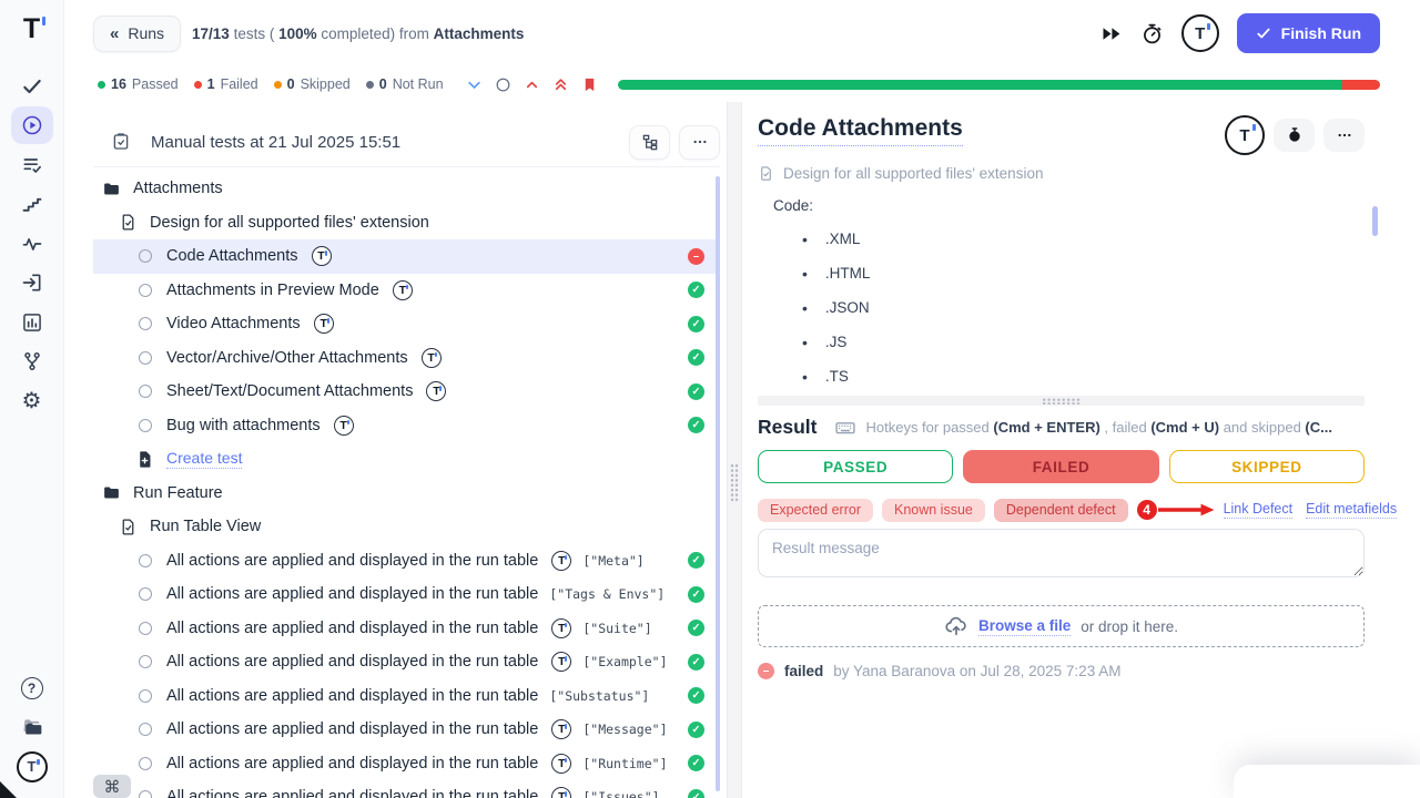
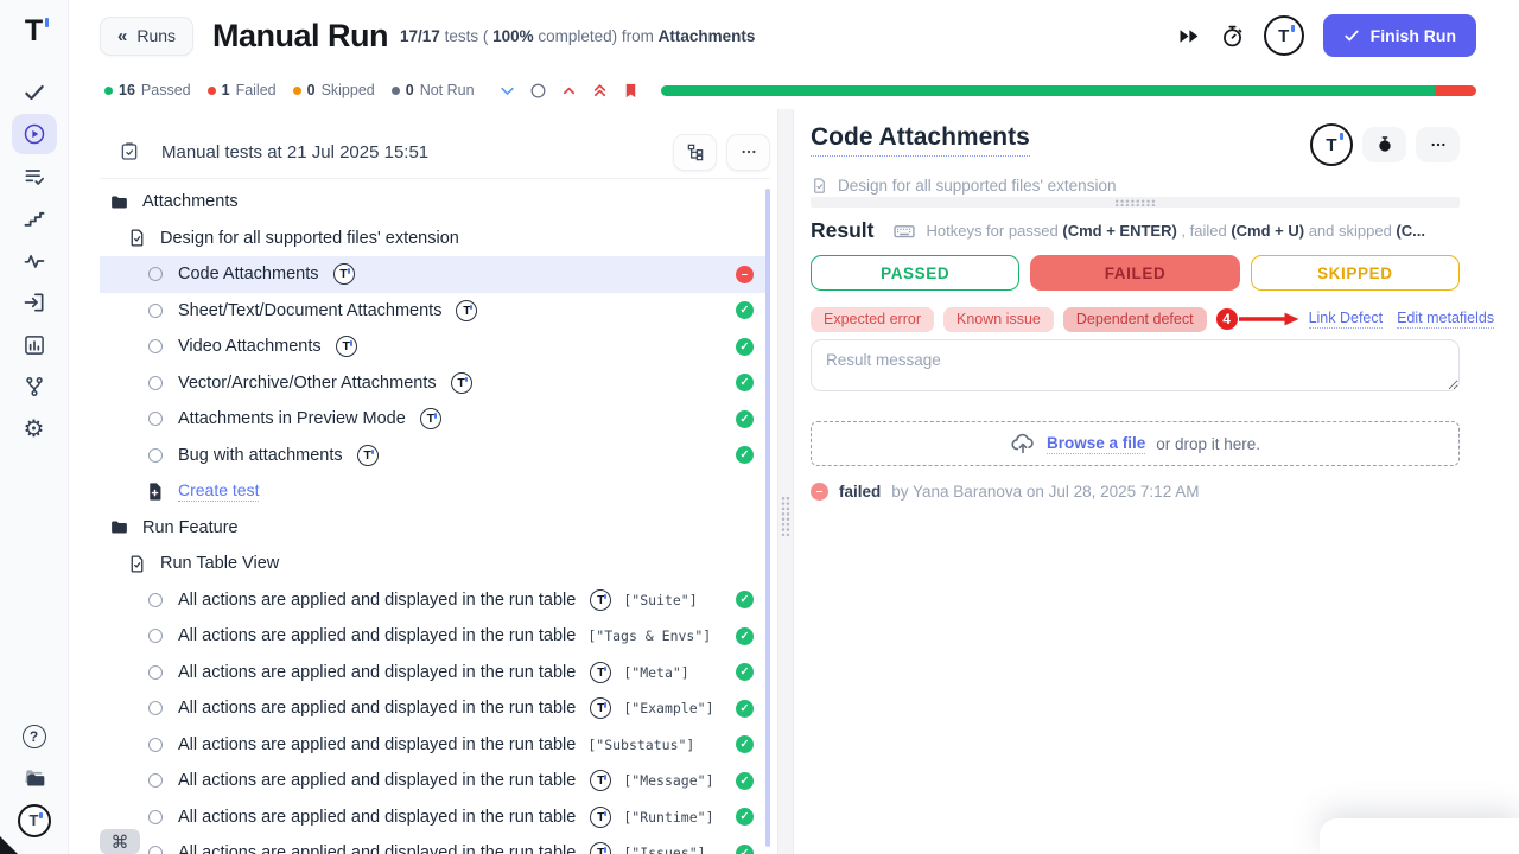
  T
  ⚙
  ?
  T
  «
  Runs
+ Manual Run
- 17/13 tests ( 100% completed) from Attachments
+ 17/17 tests ( 100% completed) from Attachments
  T
  Finish Run
  16
  Passed
  1
  Failed
  0
  Skipped
  0
  Not Run
  Manual tests at 21 Jul 2025 15:51
  Attachments
  Design for all supported files' extension
  Code Attachments
  T
  –
- Attachments in Preview Mode
+ Sheet/Text/Document Attachments
  T
  ✓
  Video Attachments
  T
  ✓
  Vector/Archive/Other Attachments
  T
  ✓
- Sheet/Text/Document Attachments
+ Attachments in Preview Mode
  T
  ✓
  Bug with attachments
  T
  ✓
  Create test
  Run Feature
  Run Table View
  All actions are applied and displayed in the run table
  T
- ["Meta"]
+ ["Suite"]
  ✓
  All actions are applied and displayed in the run table
  ["Tags & Envs"]
  ✓
  All actions are applied and displayed in the run table
  T
- ["Suite"]
+ ["Meta"]
  ✓
  All actions are applied and displayed in the run table
  T
  ["Example"]
  ✓
  All actions are applied and displayed in the run table
  ["Substatus"]
  ✓
  All actions are applied and displayed in the run table
  T
  ["Message"]
  ✓
  All actions are applied and displayed in the run table
  T
  ["Runtime"]
  ✓
  All actions are applied and displayed in the run table
  T
  ["Issues"]
  ✓
  Code Attachments
  T
  Design for all supported files' extension
- Code:
- .XML
- .HTML
- .JSON
- .JS
- .TS
  Result
  Hotkeys for passed (Cmd + ENTER) , failed (Cmd + U) and skipped (C...
  PASSED
  FAILED
  SKIPPED
  Expected error
  Known issue
  Dependent defect
  4
  Link Defect
  Edit metafields
  Result message
  Browse a file
  or drop it here.
  –
  failed
- by Yana Baranova on Jul 28, 2025 7:23 AM
+ by Yana Baranova on Jul 28, 2025 7:12 AM
  ⌘
